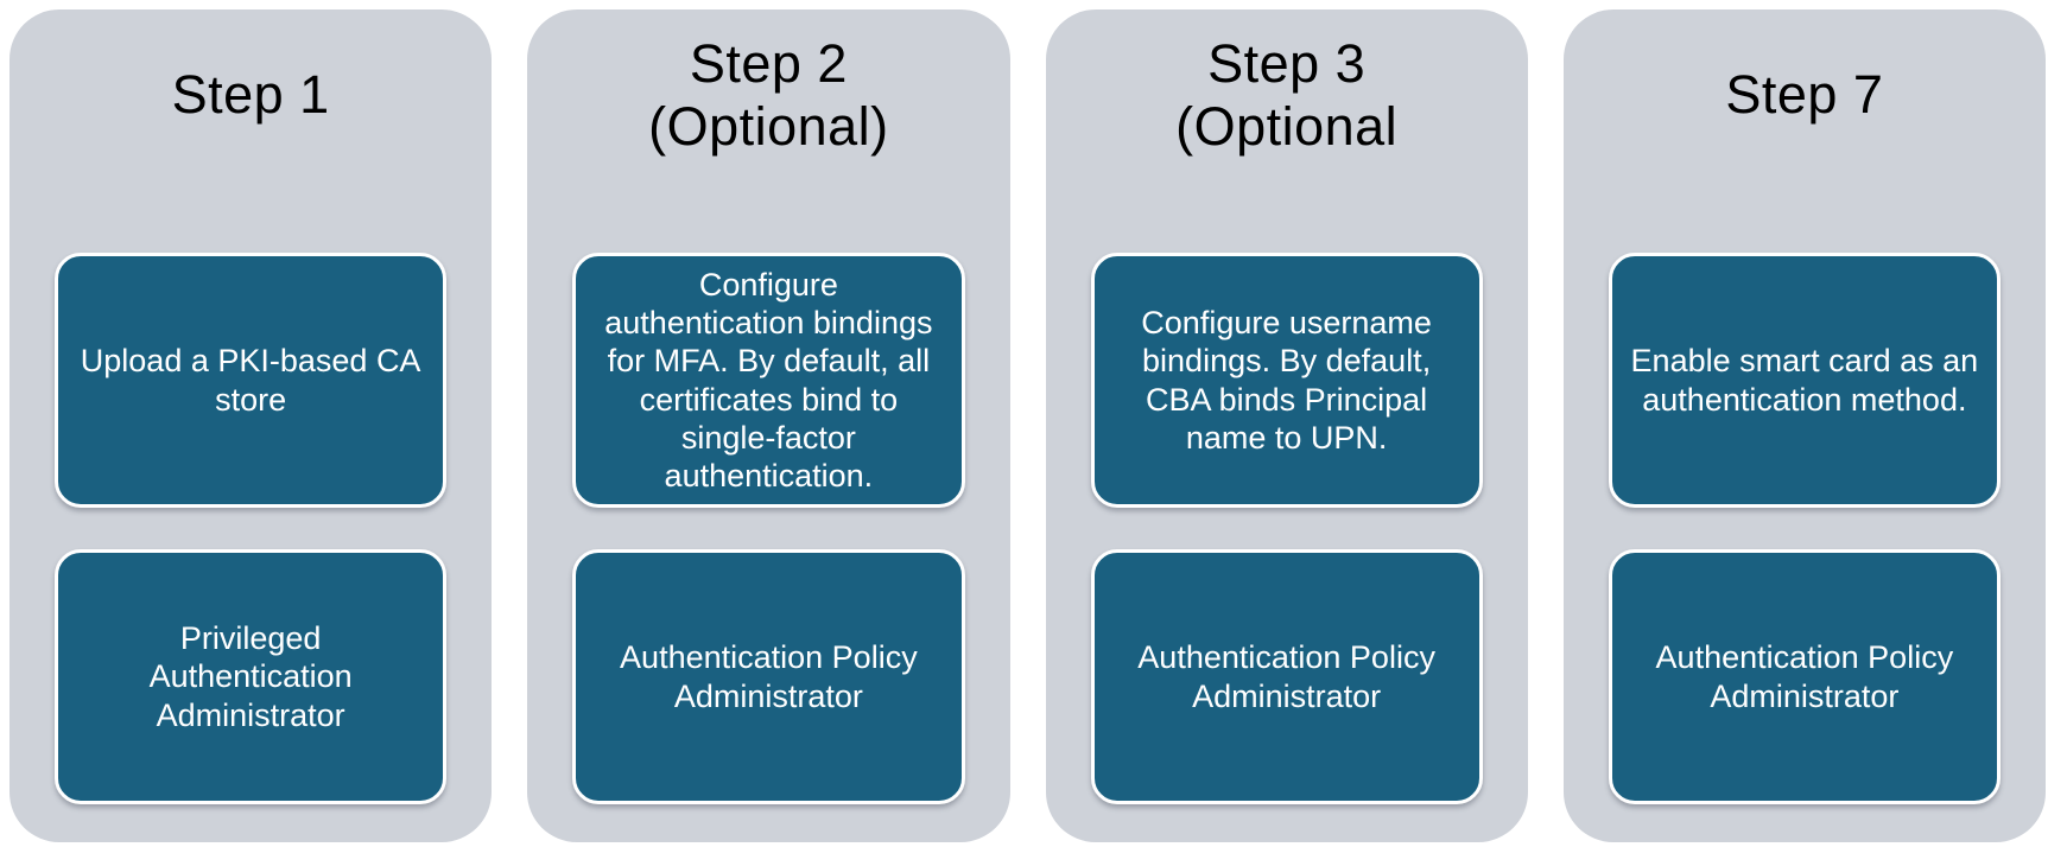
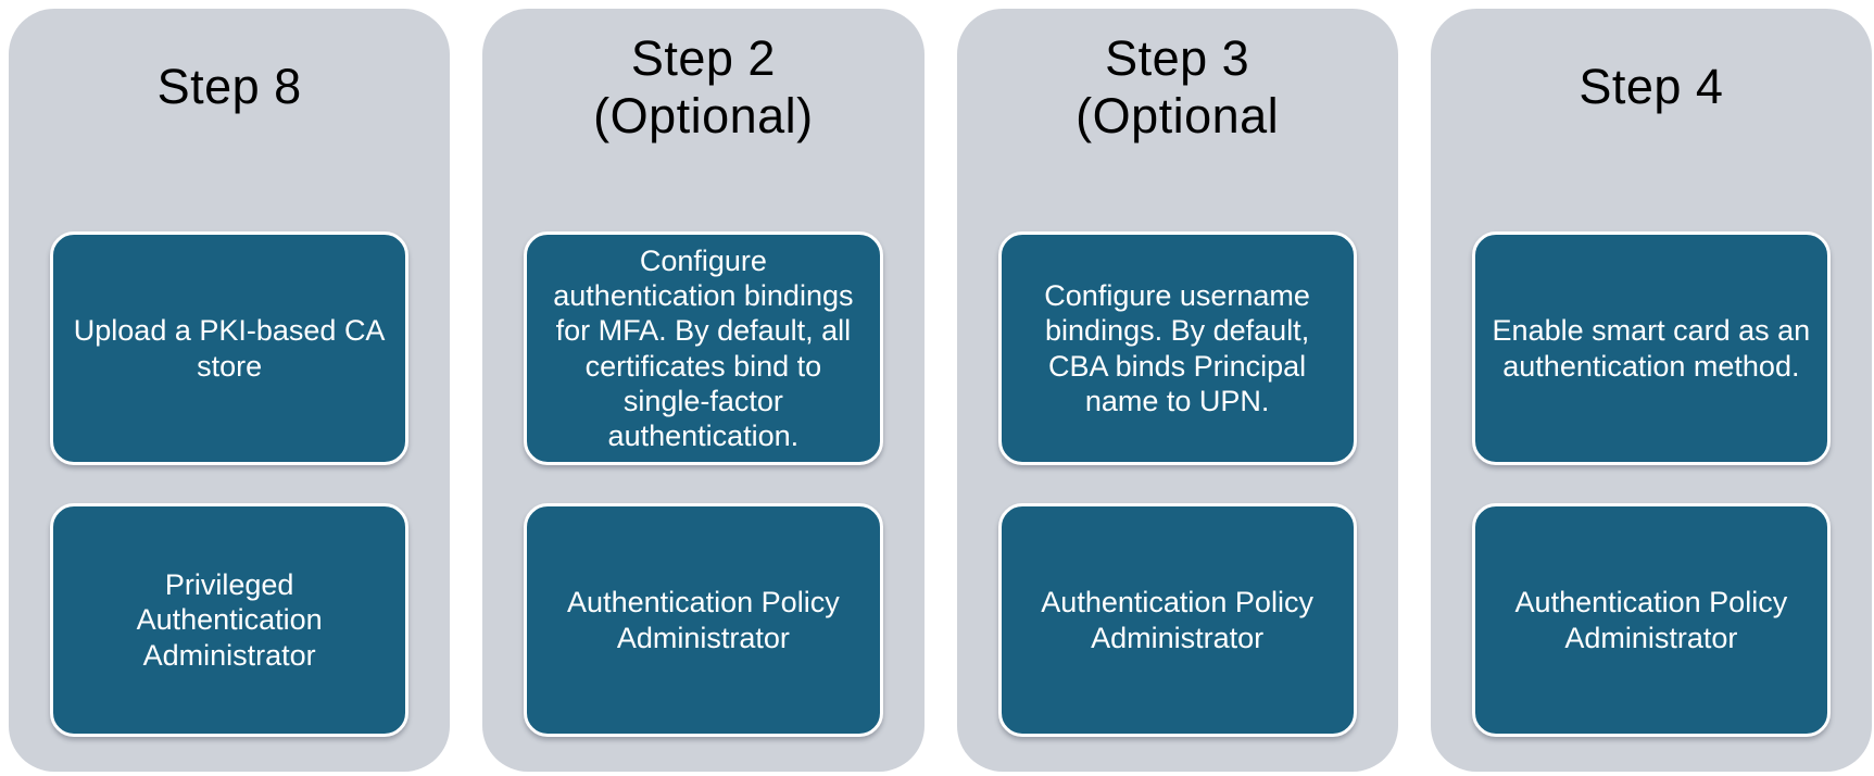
- Step 1
+ Step 8
  Upload a PKI-based CA
  store
  Privileged
  Authentication
  Administrator
  Step 2
  (Optional)
  Configure
  authentication bindings
  for MFA. By default, all
  certificates bind to
  single-factor
  authentication.
  Authentication Policy
  Administrator
  Step 3
  (Optional
  Configure username
  bindings. By default,
  CBA binds Principal
  name to UPN.
  Authentication Policy
  Administrator
- Step 7
+ Step 4
  Enable smart card as an
  authentication method.
  Authentication Policy
  Administrator
